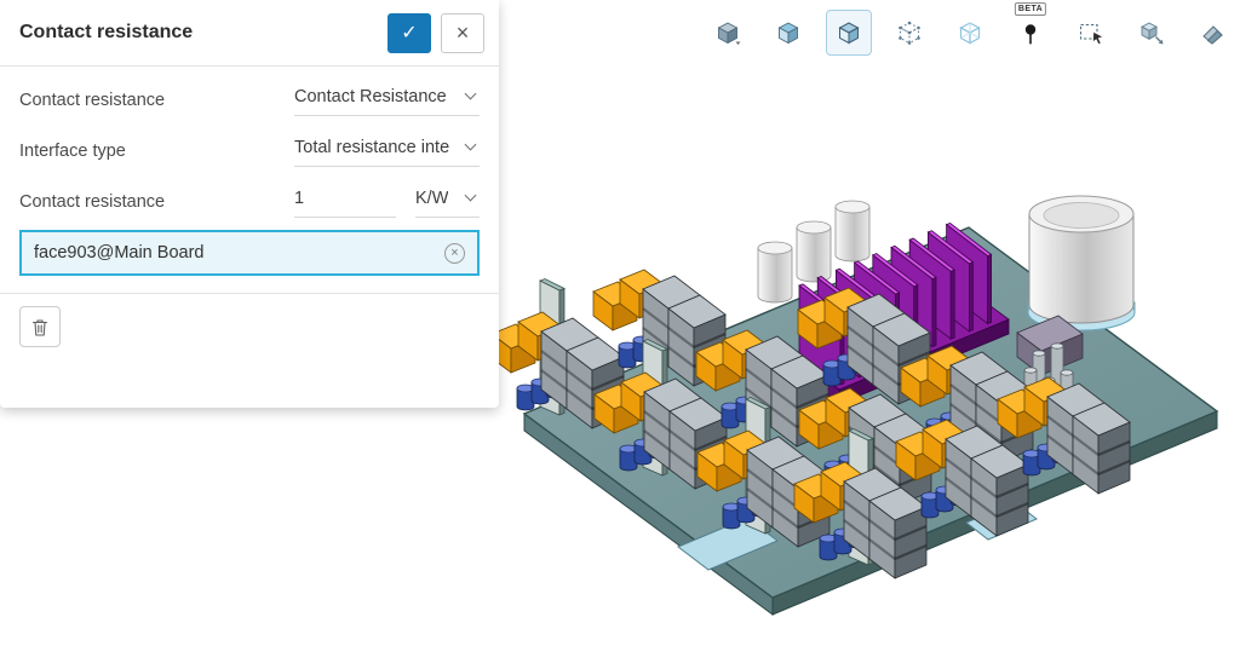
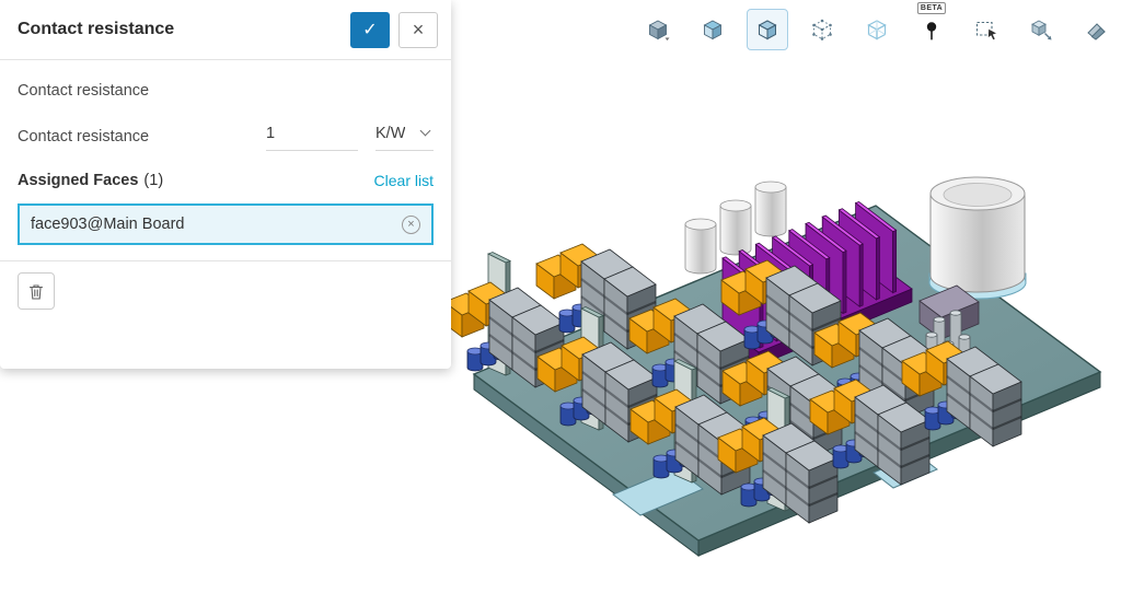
  Contact resistance
  ✓
  ×
  Contact resistance
- Contact Resistance
- Interface type
- Total resistance inte
  Contact resistance
  1
  K/W
+ Assigned Faces
+ (1)
+ Clear list
  face903@Main Board
  ×
